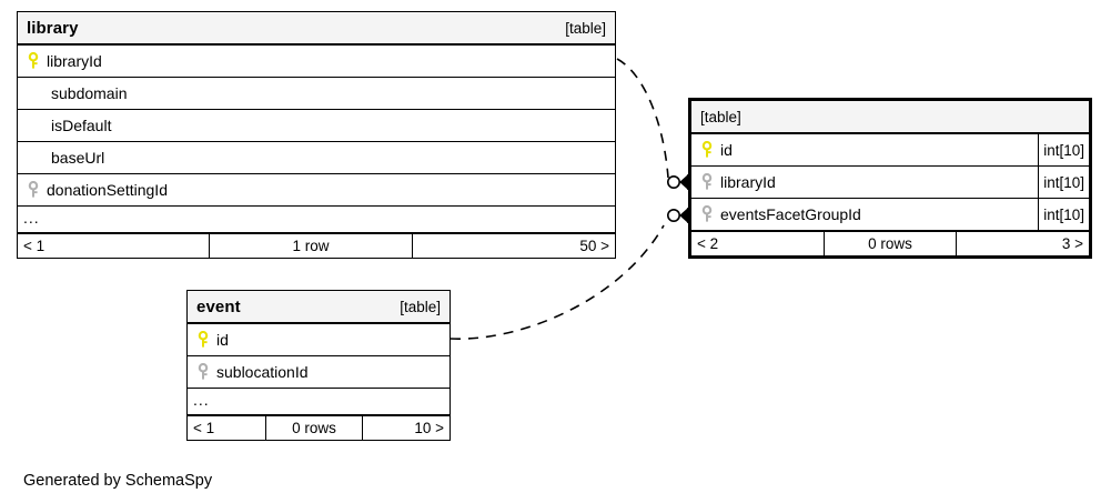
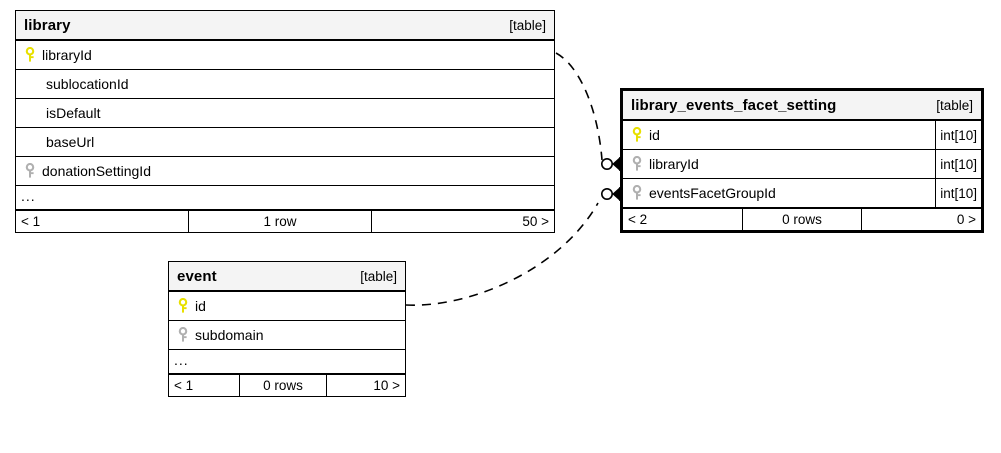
  library
  [table]
  libraryId
- subdomain
+ sublocationId
  isDefault
  baseUrl
  donationSettingId
  ...
  < 1
  1 row
  50 >
+ library_events_facet_setting
  [table]
  id
  int[10]
  libraryId
  int[10]
  eventsFacetGroupId
  int[10]
  < 2
  0 rows
- 3 >
+ 0 >
  event
  [table]
  id
- sublocationId
+ subdomain
  ...
  < 1
  0 rows
  10 >
- Generated by SchemaSpy
